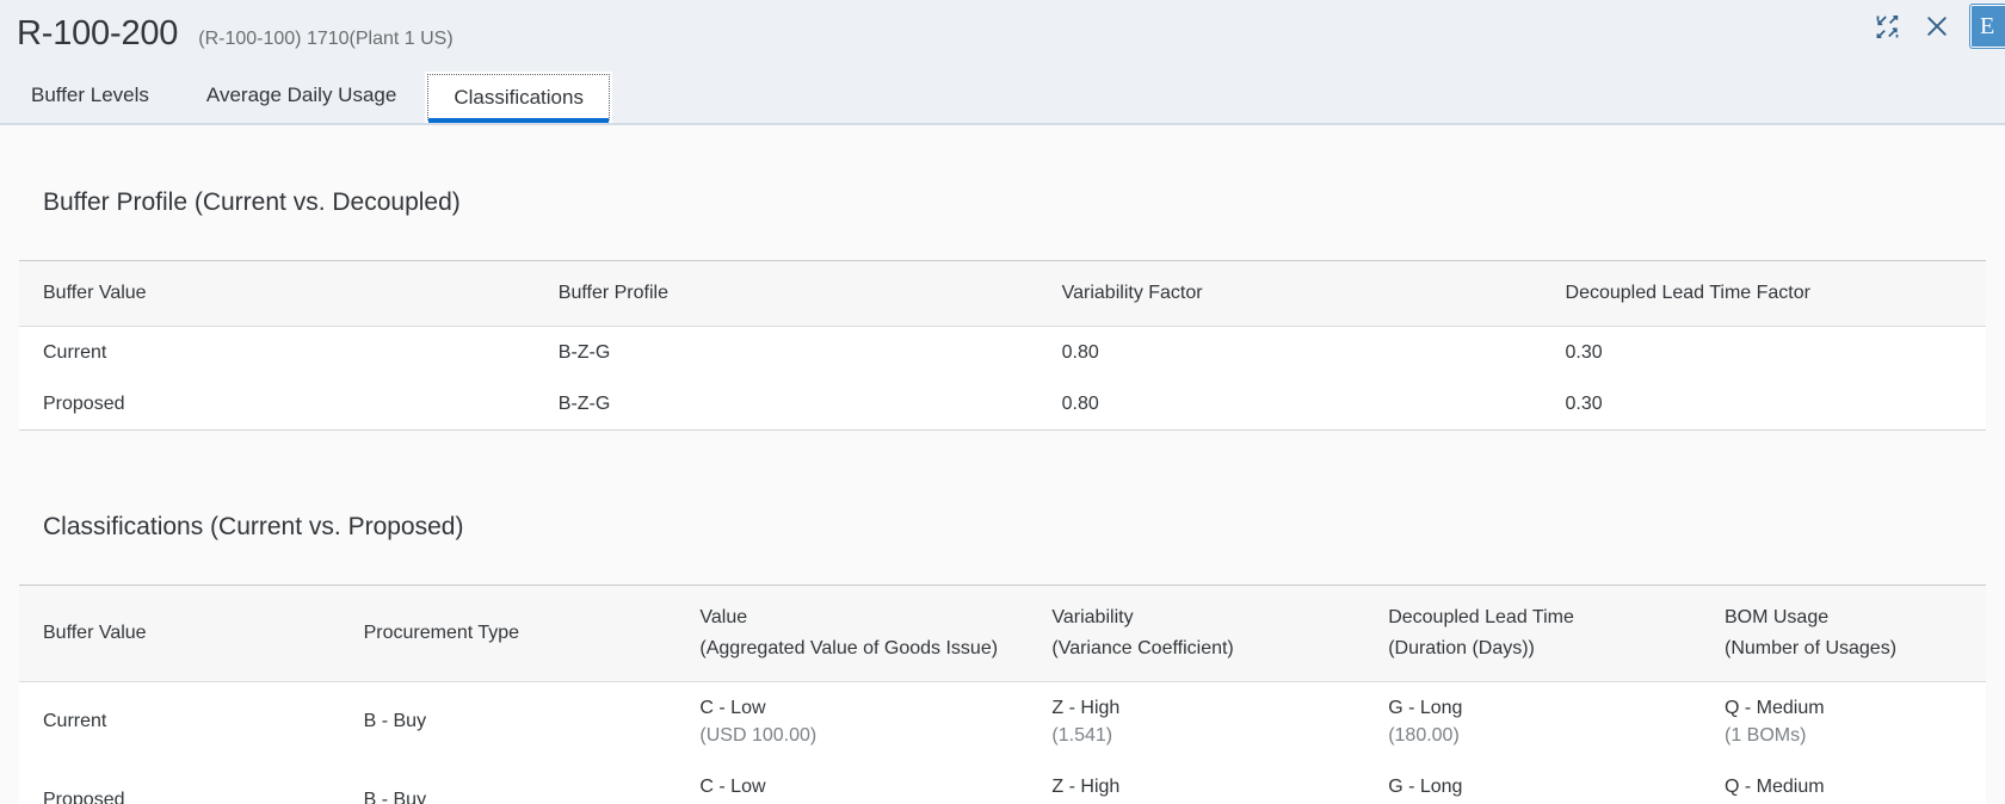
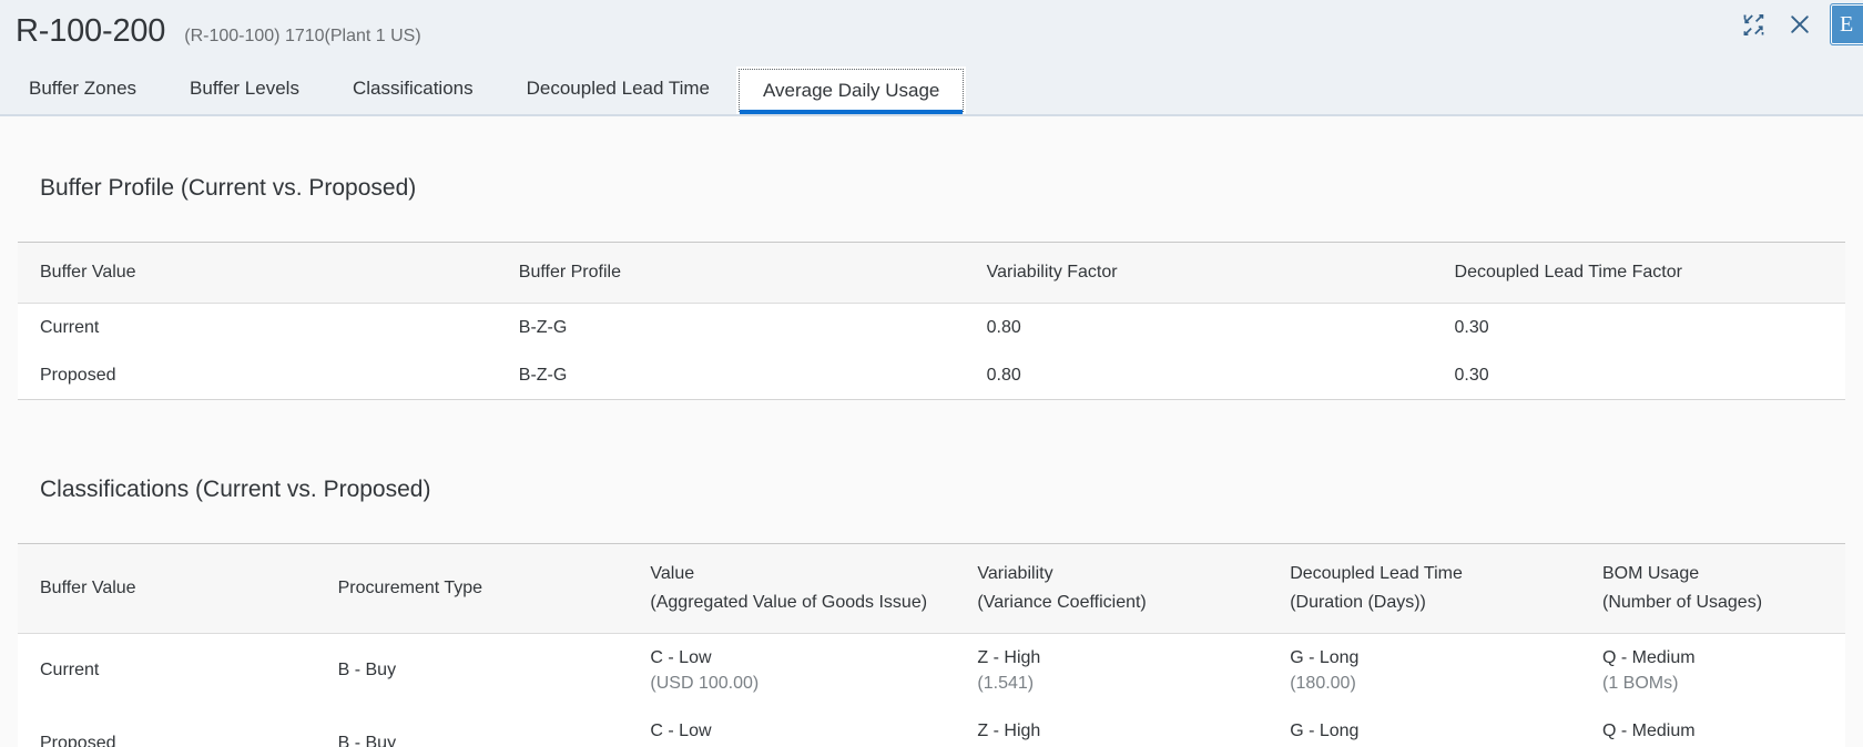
  R-100-200
  (R-100-100) 1710(Plant 1 US)
  E
+ Buffer Zones
  Buffer Levels
- Average Daily Usage
+ Classifications
+ Decoupled Lead Time
- Classifications
+ Average Daily Usage
- Buffer Profile (Current vs. Decoupled)
+ Buffer Profile (Current vs. Proposed)
  Buffer Value	Buffer Profile	Variability Factor	Decoupled Lead Time Factor
  Current	B-Z-G	0.80	0.30
  Proposed	B-Z-G	0.80	0.30
  Classifications (Current vs. Proposed)
  Buffer Value	Procurement Type	Value (Aggregated Value of Goods Issue)	Variability (Variance Coefficient)	Decoupled Lead Time (Duration (Days))	BOM Usage (Number of Usages)
  Current	B - Buy	C - Low (USD 100.00)	Z - High (1.541)	G - Long (180.00)	Q - Medium (1 BOMs)
